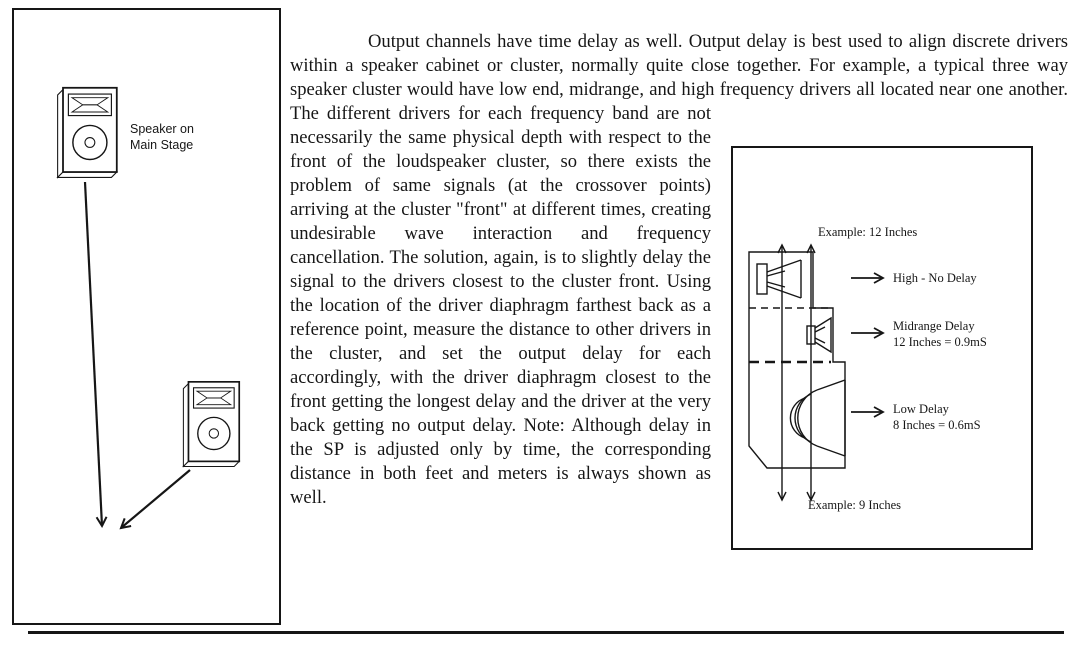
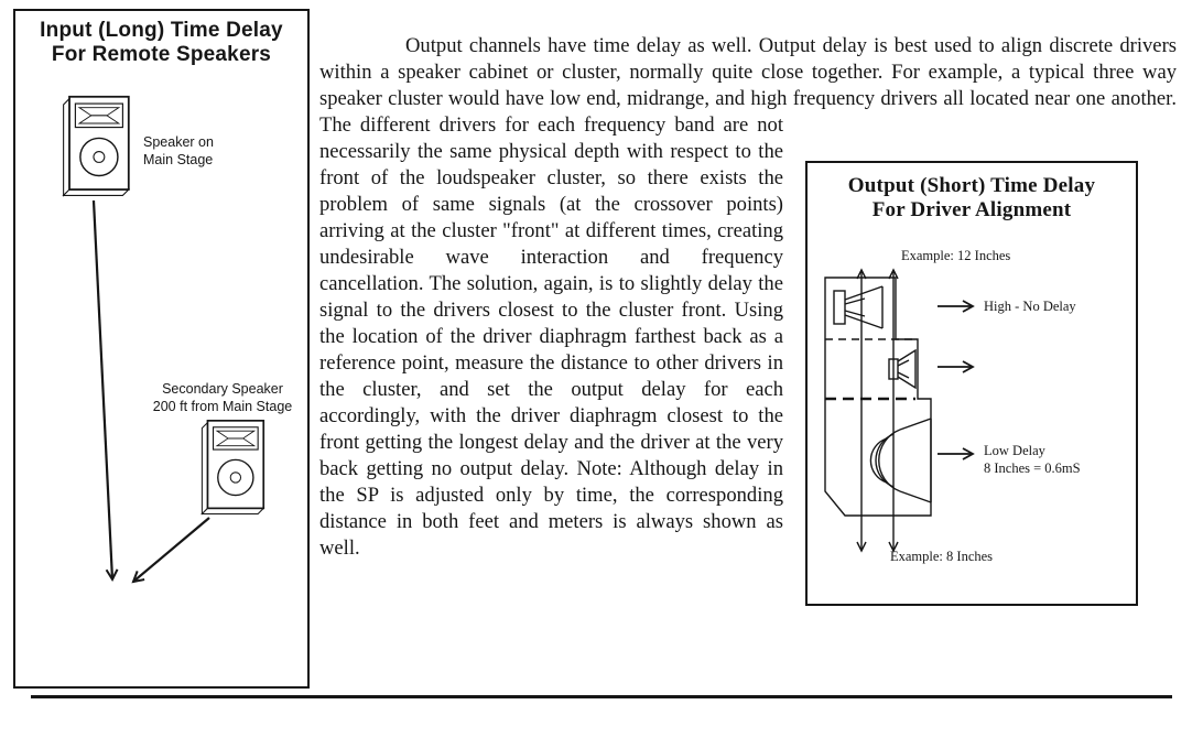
+ Input (Long) Time Delay
+ For Remote Speakers
  Speaker on
  Main Stage
+ Secondary Speaker
+ 200 ft from Main Stage
+ Output (Short) Time Delay
+ For Driver Alignment
  Example: 12 Inches
  High - No Delay
- Midrange Delay
- 12 Inches = 0.9mS
  Low Delay
  8 Inches = 0.6mS
- Example: 9 Inches
+ Example: 8 Inches
  Output channels have time delay as well. Output delay is best used to align discrete drivers within a speaker cabinet or cluster, normally quite close together. For example, a typical three way speaker cluster would have low end, midrange, and high frequency drivers all located near one another. The different drivers for each frequency band are not necessarily the same physical depth with respect to the front of the loudspeaker cluster, so there exists the problem of same signals (at the crossover points) arriving at the cluster "front" at different times, creating undesirable wave interaction and frequency cancellation. The solution, again, is to slightly delay the signal to the drivers closest to the cluster front. Using the location of the driver diaphragm farthest back as a reference point, measure the distance to other drivers in the cluster, and set the output delay for each accordingly, with the driver diaphragm closest to the front getting the longest delay and the driver at the very back getting no output delay. Note: Although delay in the SP is adjusted only by time, the corresponding distance in both feet and meters is always shown as well.
